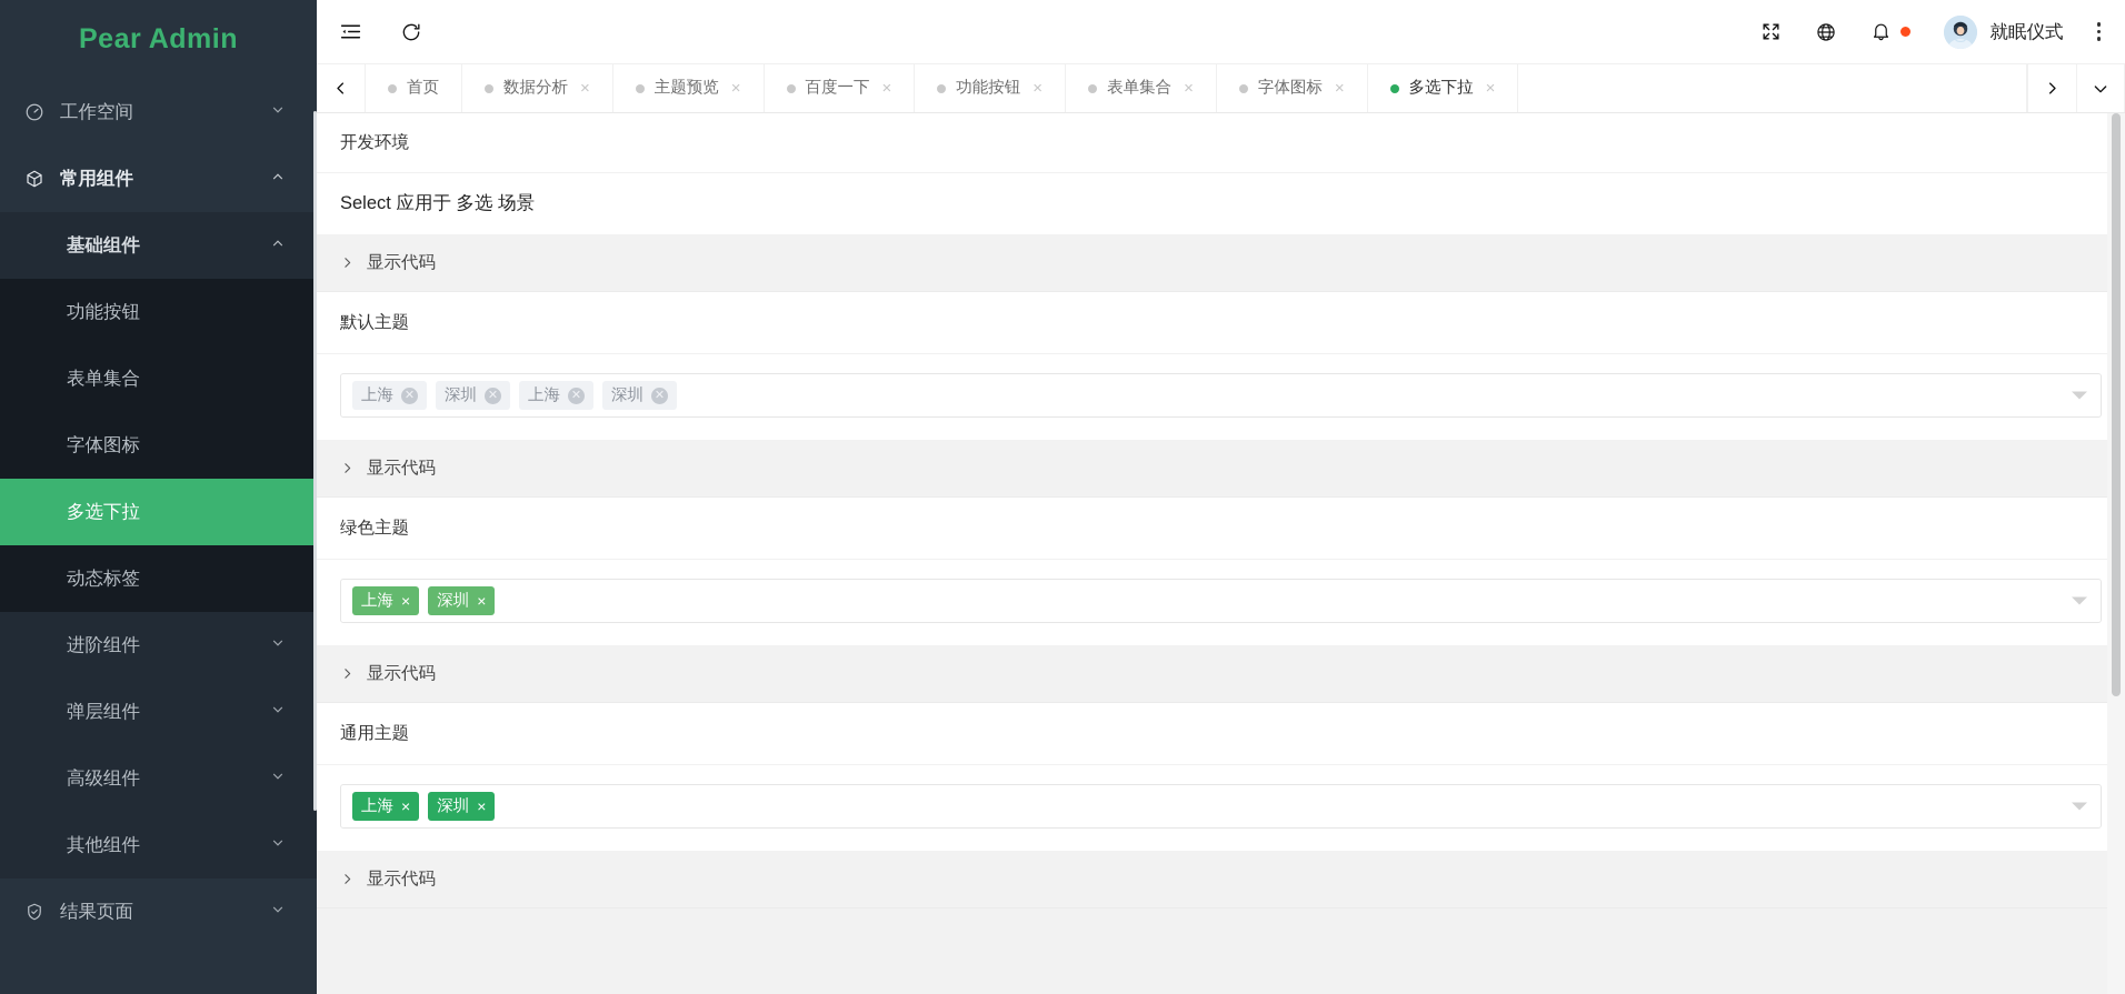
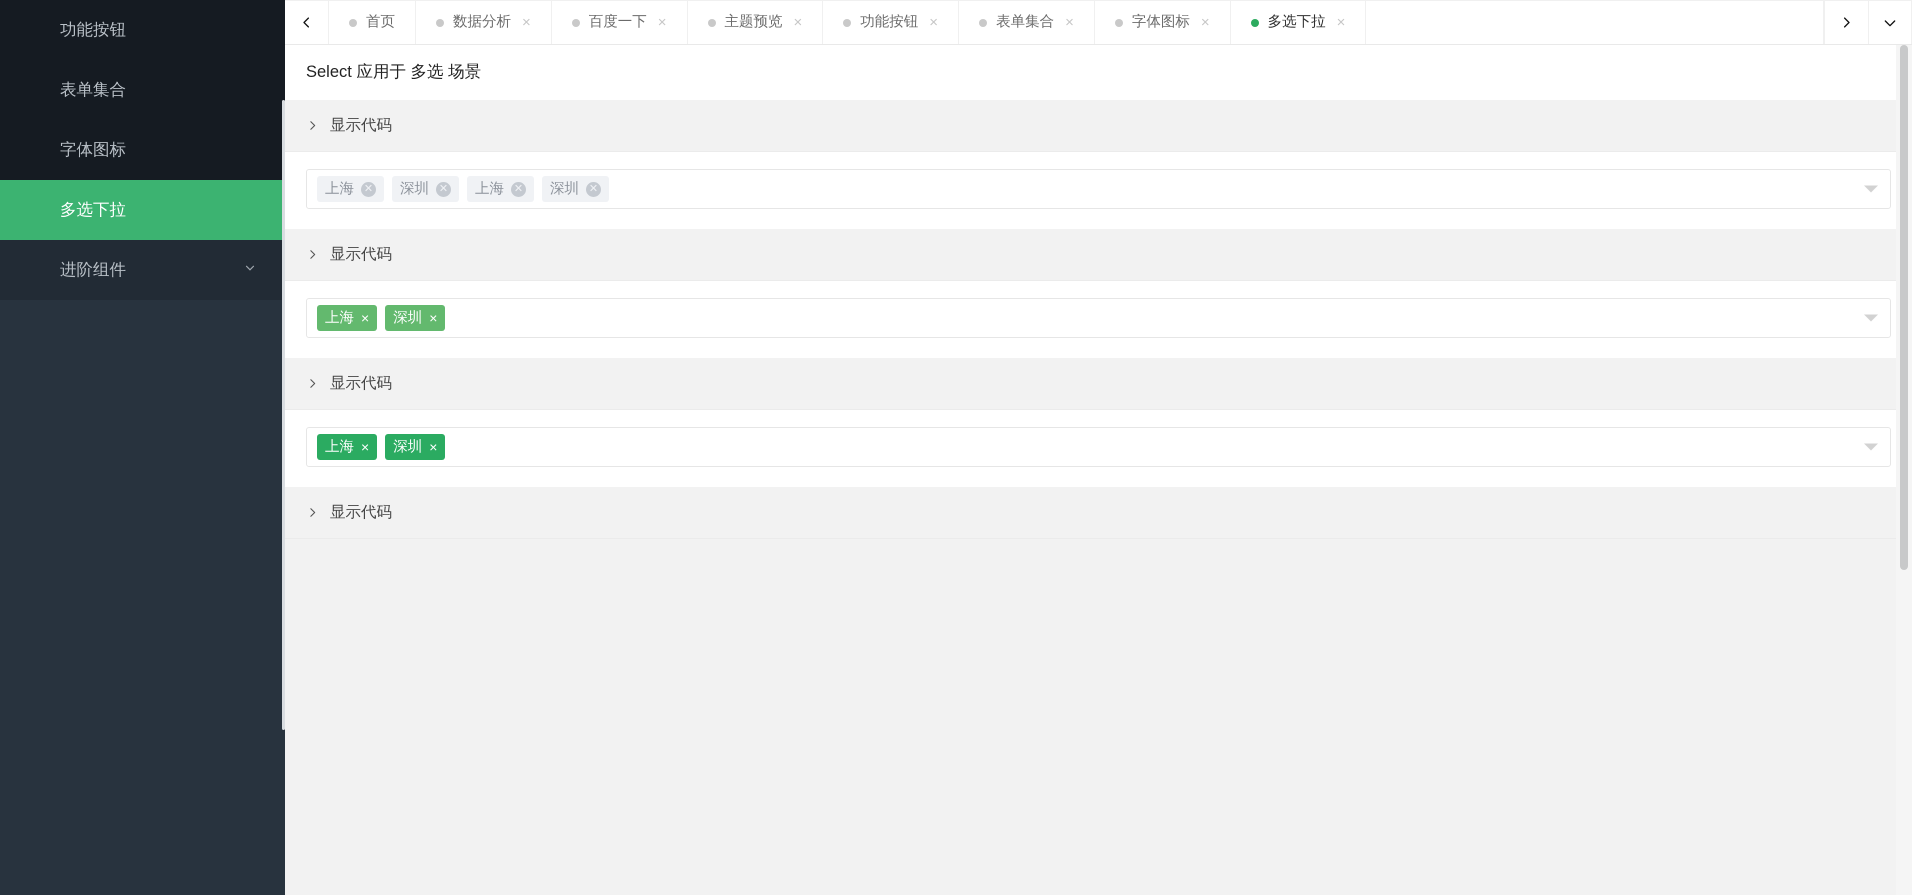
- Pear Admin
- 工作空间
- 常用组件
- 基础组件
  功能按钮
  表单集合
  字体图标
  多选下拉
- 动态标签
  进阶组件
- 弹层组件
- 高级组件
- 其他组件
- 结果页面
- 就眠仪式
  首页
  数据分析
  ×
- 主题预览
+ 百度一下
  ×
- 百度一下
+ 主题预览
  ×
  功能按钮
  ×
  表单集合
  ×
  字体图标
  ×
  多选下拉
  ×
- 开发环境
  Select 应用于 多选 场景
  显示代码
- 默认主题
  上海
  ✕
  深圳
  ✕
  上海
  ✕
  深圳
  ✕
  显示代码
- 绿色主题
  上海
  ×
  深圳
  ×
  显示代码
- 通用主题
  上海
  ×
  深圳
  ×
  显示代码
